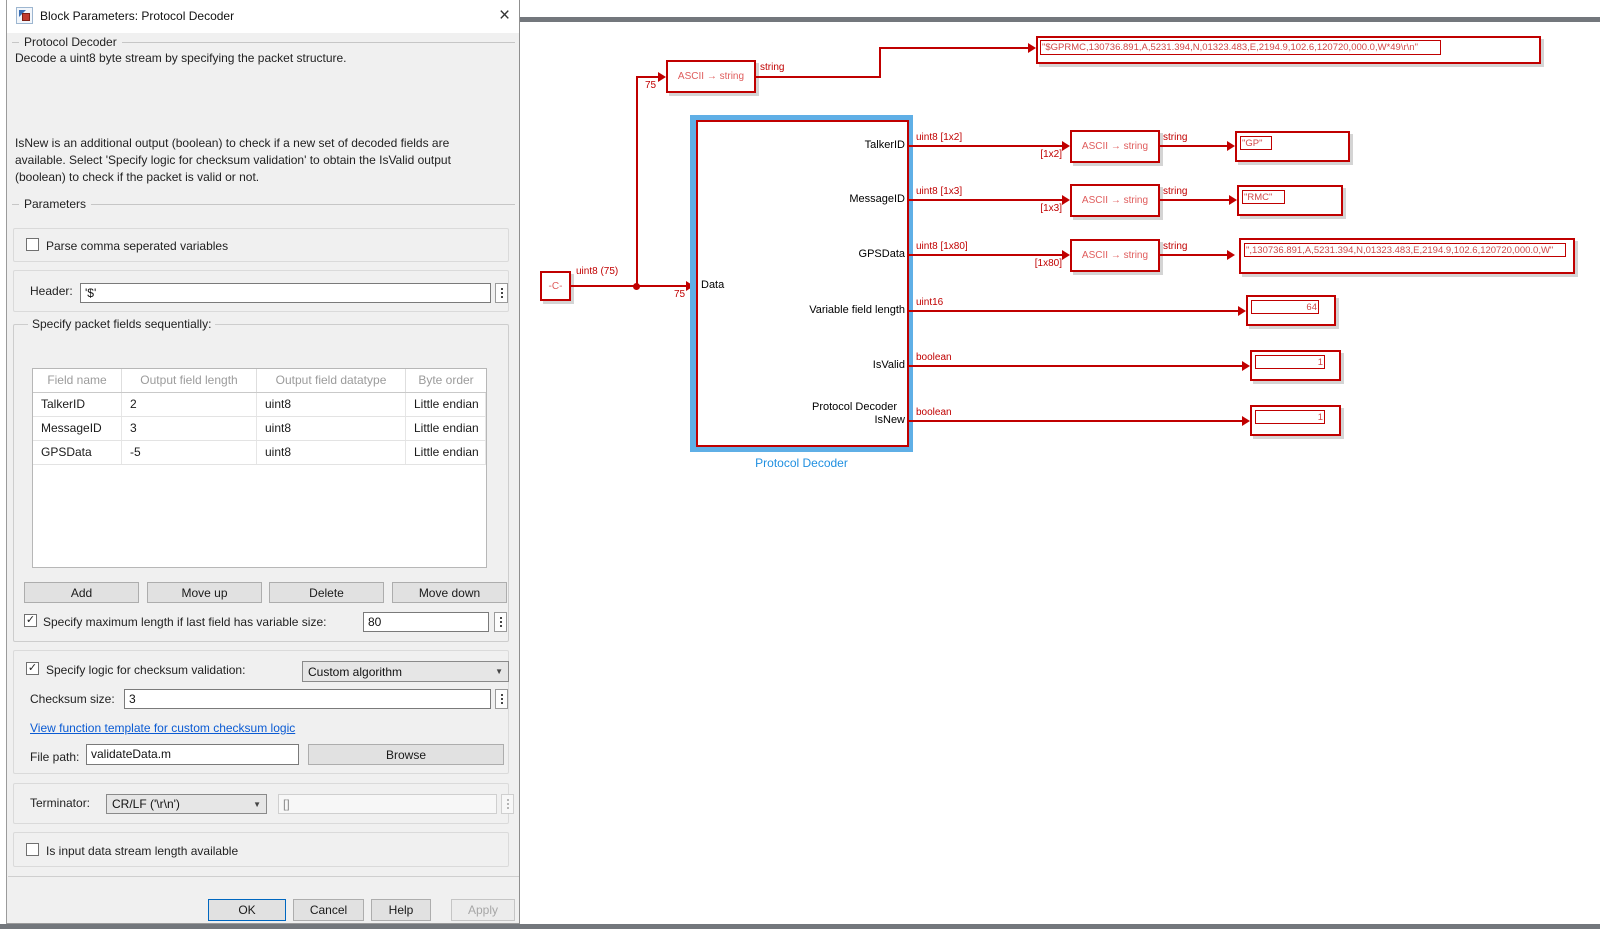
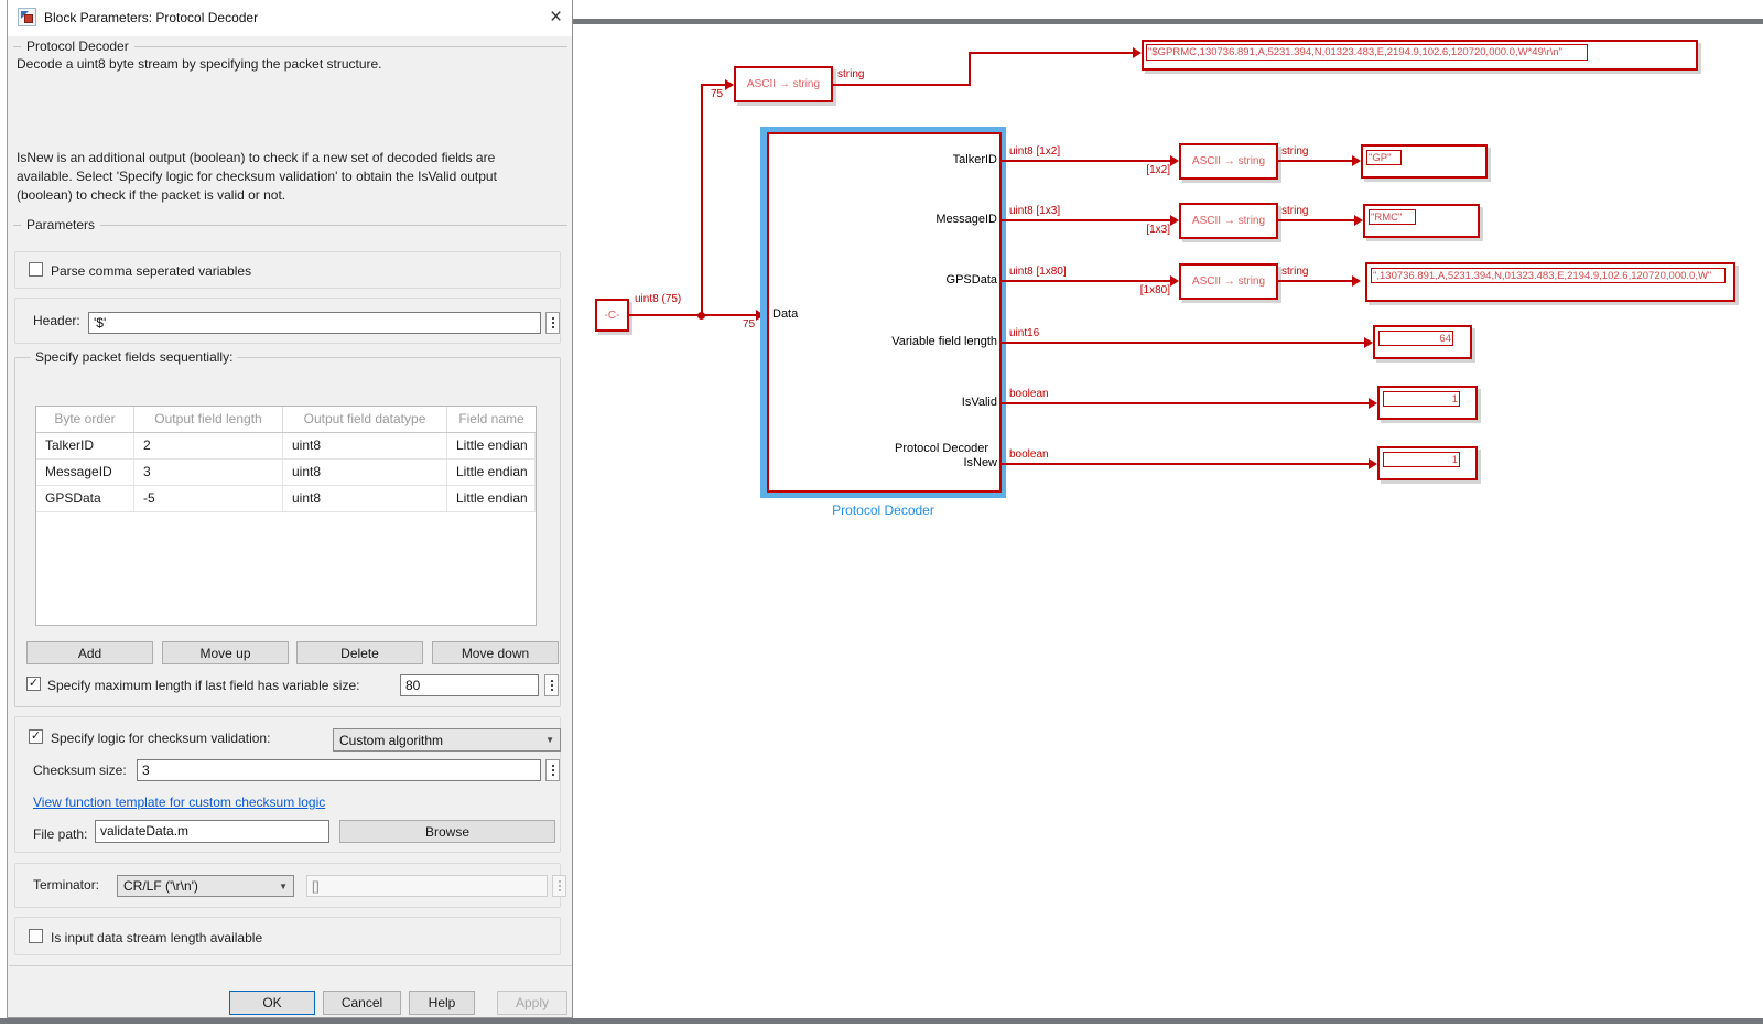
  -C-
  uint8 (75)
  75
  75
  ASCII → string
  string
  "$GPRMC,130736.891,A,5231.394,N,01323.483,E,2194.9,102.6,120720,000.0,W*49\r\n"
  Data
  TalkerID
  MessageID
  GPSData
  Variable field length
  IsValid
  IsNew
  Protocol Decoder
  Protocol Decoder
  uint8 [1x2]
  [1x2]
  ASCII → string
  string
  "GP"
  uint8 [1x3]
  [1x3]
  ASCII → string
  string
  "RMC"
  uint8 [1x80]
  [1x80]
  ASCII → string
  string
  ",130736.891,A,5231.394,N,01323.483,E,2194.9,102.6,120720,000.0,W"
  uint16
  64
  boolean
  1
  boolean
  1
  Block Parameters: Protocol Decoder
  ×
  Protocol Decoder
  Decode a uint8 byte stream by specifying the packet structure.
  IsNew is an additional output (boolean) to check if a new set of decoded fields are
  available. Select 'Specify logic for checksum validation' to obtain the IsValid output
  (boolean) to check if the packet is valid or not.
  Parameters
  Parse comma seperated variables
  Header:
  '$'
  Specify packet fields sequentially:
- Field name
+ Byte order
  Output field length
  Output field datatype
- Byte order
+ Field name
  TalkerID
  2
  uint8
  Little endian
  MessageID
  3
  uint8
  Little endian
  GPSData
  -5
  uint8
  Little endian
  Add
  Move up
  Delete
  Move down
  ✓
  Specify maximum length if last field has variable size:
  80
  ✓
  Specify logic for checksum validation:
  Custom algorithm
  ▼
  Checksum size:
  3
  View function template for custom checksum logic
  File path:
  validateData.m
  Browse
  Terminator:
  CR/LF ('\r\n')
  ▼
  []
  Is input data stream length available
  OK
  Cancel
  Help
  Apply
